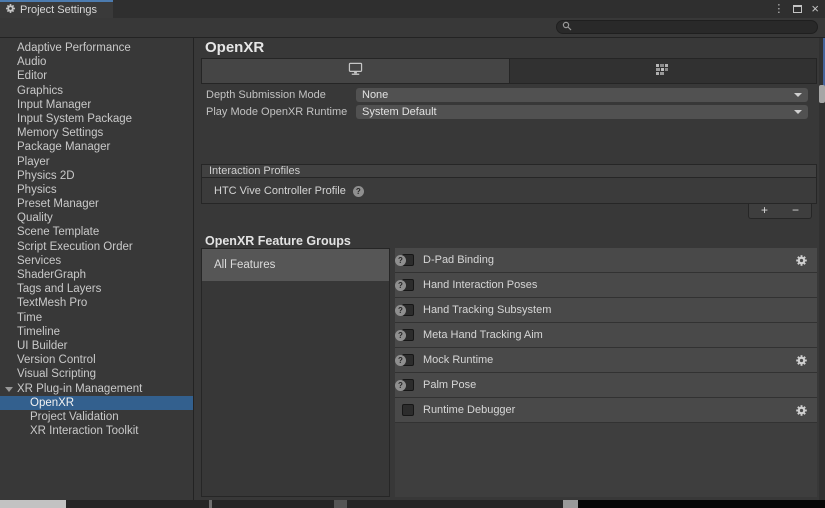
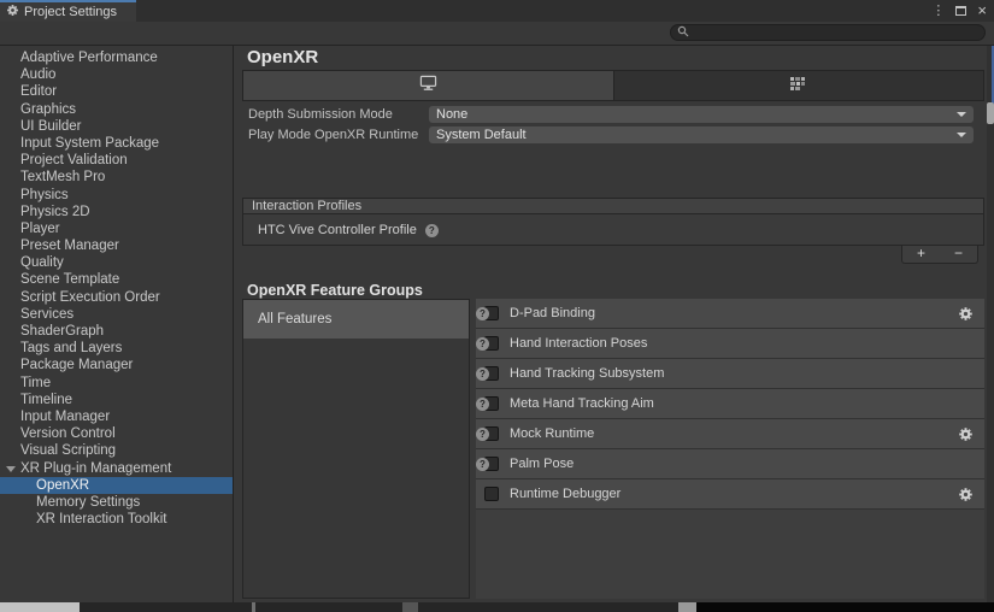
  Project Settings
  ⋮
  ×
  Adaptive Performance
  Audio
  Editor
  Graphics
- Input Manager
+ UI Builder
  Input System Package
- Memory Settings
+ Project Validation
- Package Manager
+ TextMesh Pro
- Player
+ Physics
  Physics 2D
- Physics
+ Player
  Preset Manager
  Quality
  Scene Template
  Script Execution Order
  Services
  ShaderGraph
  Tags and Layers
- TextMesh Pro
+ Package Manager
  Time
  Timeline
- UI Builder
+ Input Manager
  Version Control
  Visual Scripting
  XR Plug-in Management
  OpenXR
- Project Validation
+ Memory Settings
  XR Interaction Toolkit
  OpenXR
  Depth Submission Mode
  None
  Play Mode OpenXR Runtime
  System Default
  Interaction Profiles
  HTC Vive Controller Profile
  ?
  +
  −
  OpenXR Feature Groups
  All Features
  D-Pad Binding
  ?
  Hand Interaction Poses
  ?
  Hand Tracking Subsystem
  ?
  Meta Hand Tracking Aim
  ?
  Mock Runtime
  ?
  Palm Pose
  ?
  Runtime Debugger
